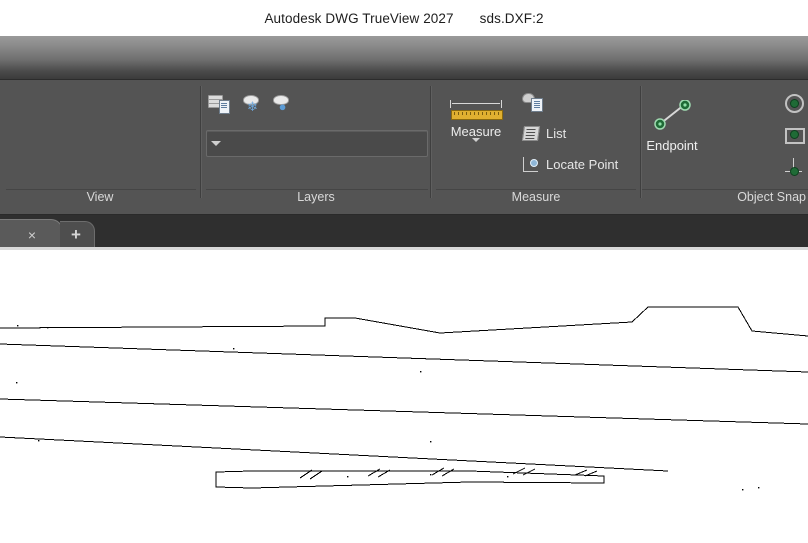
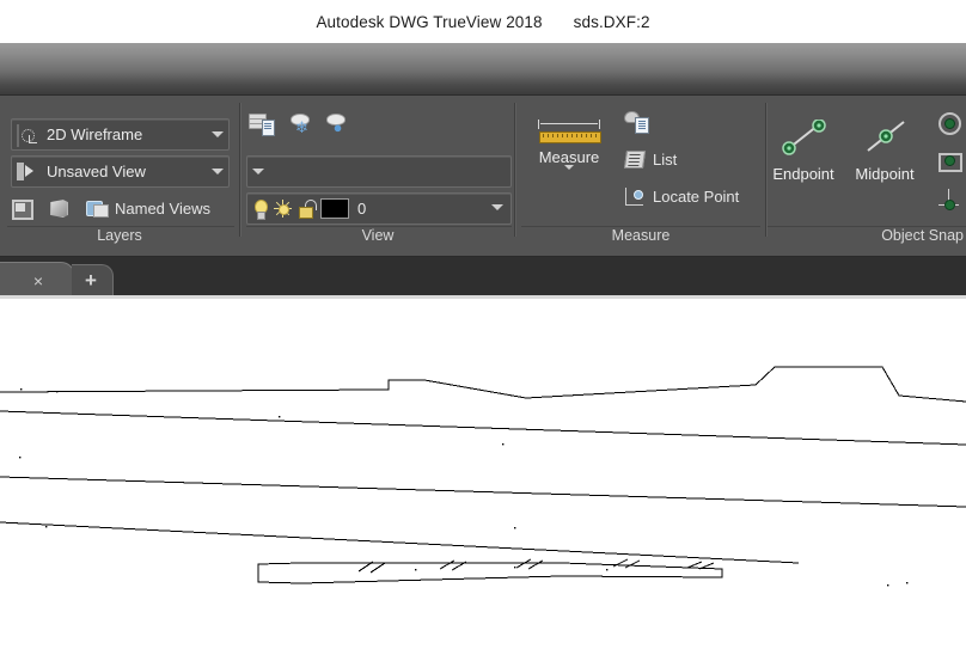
- Autodesk DWG TrueView 2027
+ Autodesk DWG TrueView 2018
  sds.DXF:2
+ 2D Wireframe
+ Unsaved View
+ Named Views
- View
+ Layers
  ❄
  ●
+ 0
- Layers
+ View
  Measure
  List
  Locate Point
  Measure
  Endpoint
+ Midpoint
  Object Snap
  ×
  +
